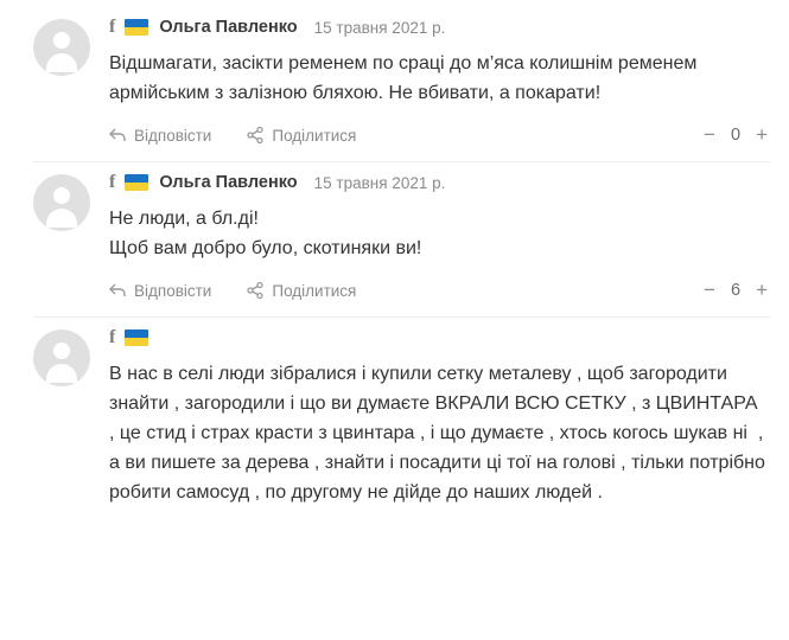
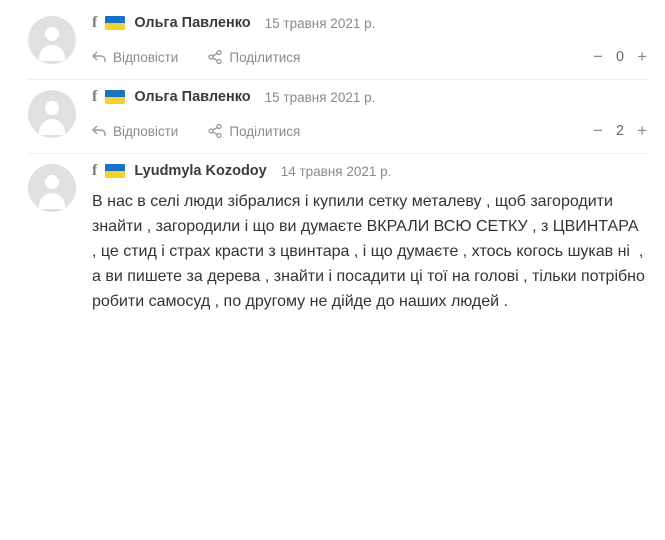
  f
  Ольга Павленко
  15 травня 2021 р.
- Відшмагати, засікти ременем по сраці до м’яса колишнім ременем армійським з залізною бляхою. Не вбивати, а покарати!
  Відповісти
  Поділитися
  −
  0
  +
  f
  Ольга Павленко
  15 травня 2021 р.
- Не люди, а бл.ді!
- Щоб вам добро було, скотиняки ви!
  Відповісти
  Поділитися
  −
- 6
+ 2
  +
  f
+ Lyudmyla Kozodoy
+ 14 травня 2021 р.
  В нас в селі люди зібралися і купили сетку металеву , щоб загородити знайти , загородили і що ви думаєте ВКРАЛИ ВСЮ СЕТКУ , з ЦВИНТАРА , це стид і страх красти з цвинтара , і що думаєте , хтось когось шукав ні , а ви пишете за дерева , знайти і посадити ці тої на голові , тільки потрібно робити самосуд , по другому не дійде до наших людей .
